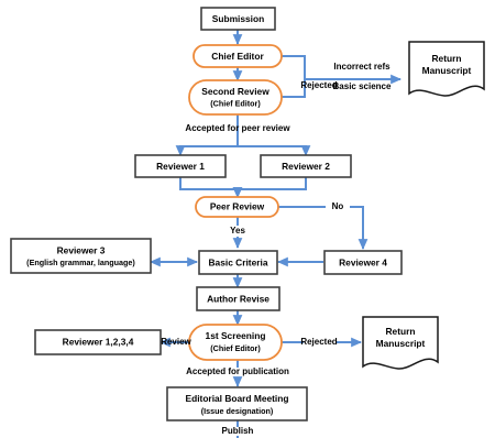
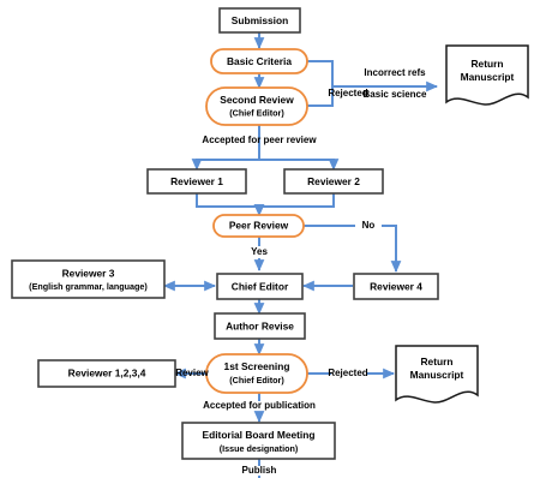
  Submission
- Chief Editor
+ Basic Criteria
  Second Review
  (Chief Editor)
  Return
  Manuscript
  Reviewer 1
  Reviewer 2
  Peer Review
  Reviewer 3
  (English grammar, language)
- Basic Criteria
+ Chief Editor
  Reviewer 4
  Author Revise
  Reviewer 1,2,3,4
  1st Screening
  (Chief Editor)
  Return
  Manuscript
  Editorial Board Meeting
  (Issue designation)
  Rejected
  Incorrect refs
  Basic science
  Accepted for peer review
  No
  Yes
  Review
  Rejected
  Accepted for publication
  Publish
